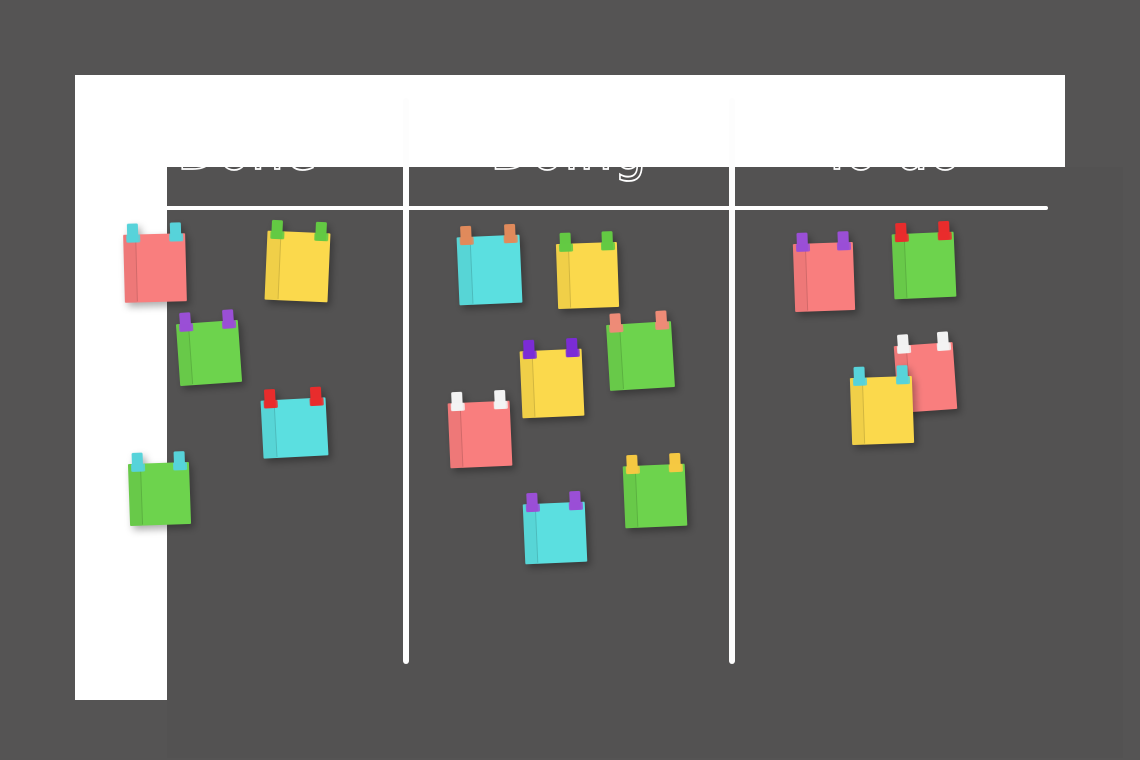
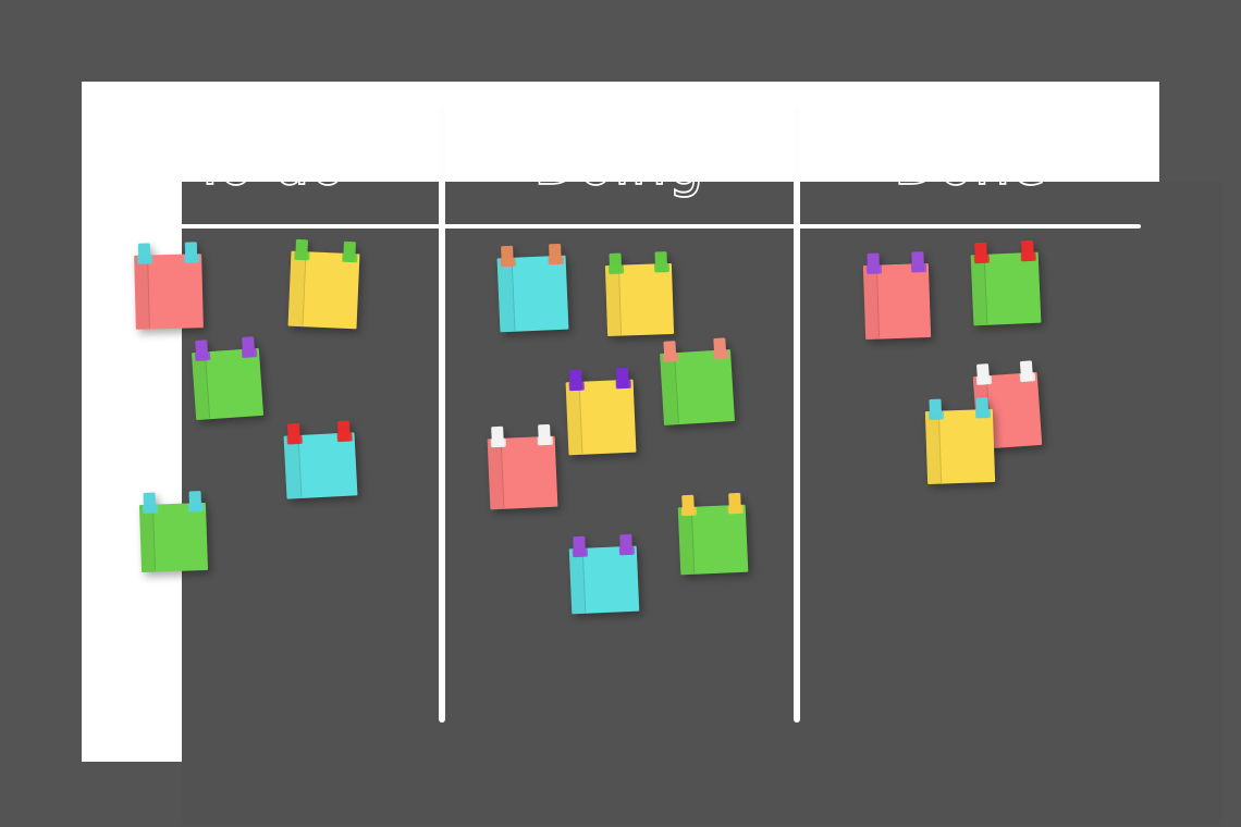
- Done
+ To do
  Doing
- To do
+ Done
